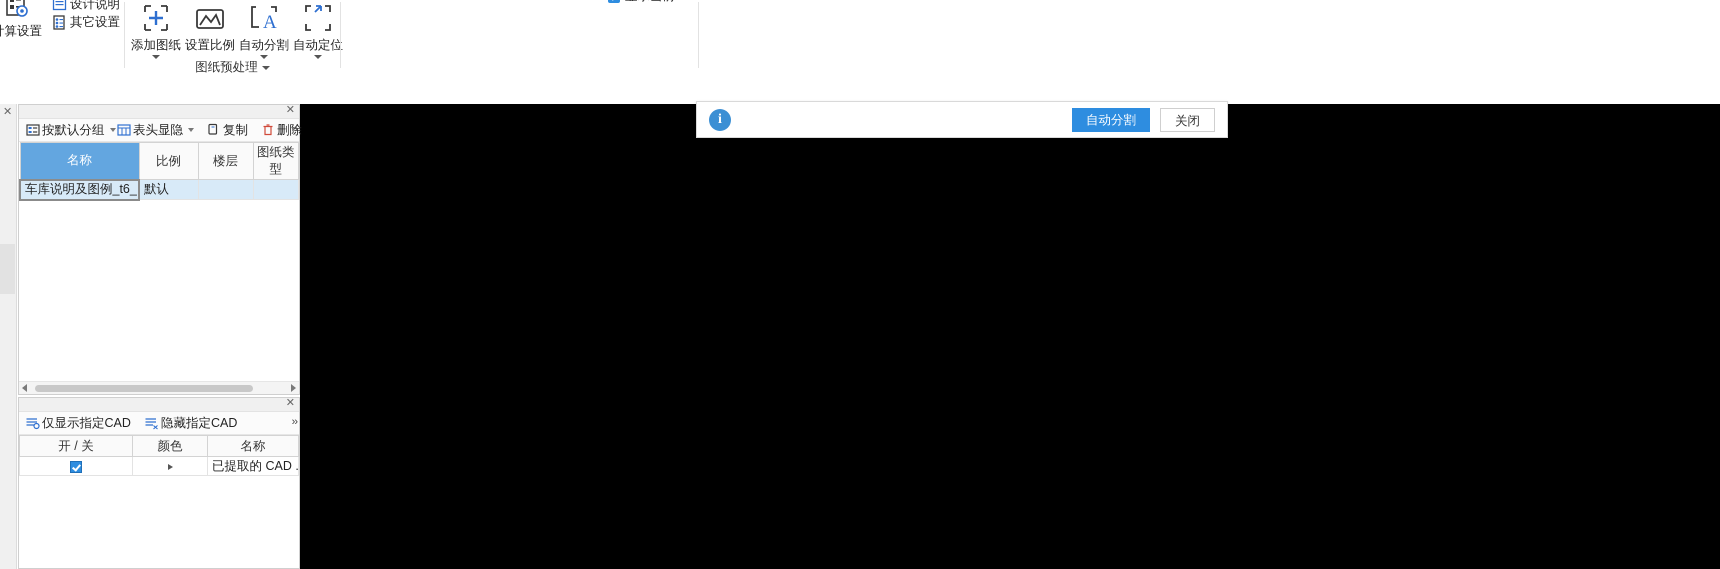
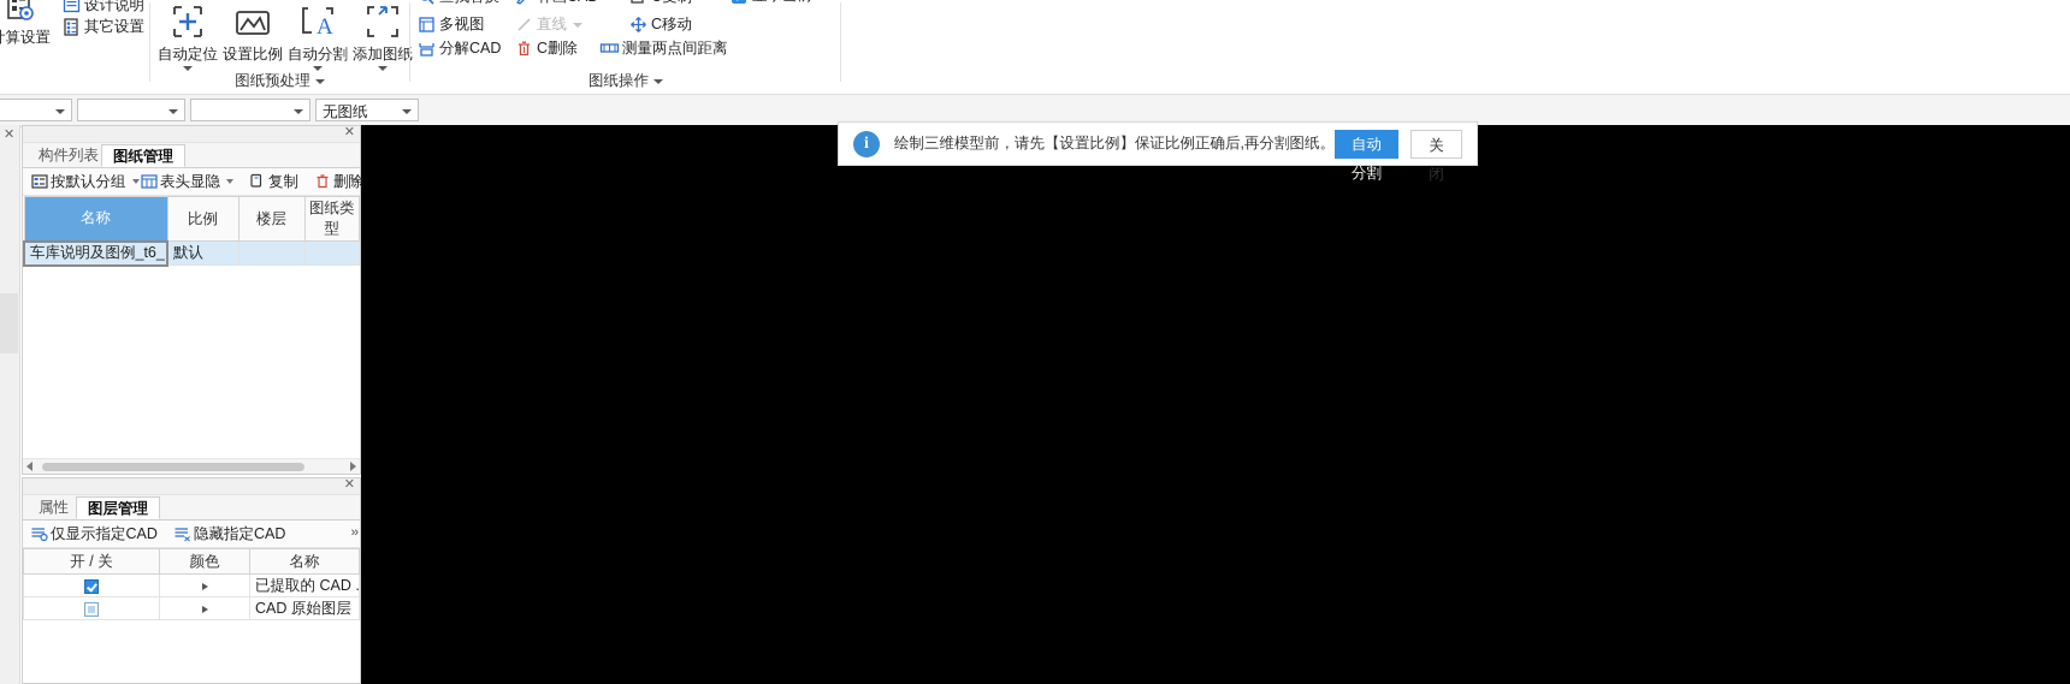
  算设置
  设计说明
  其它设置
- 添加图纸
+ 自动定位
  设置比例
  A
  自动分割
- 自动定位
+ 添加图纸
  图纸预处理
+ 多视图
+ 直线
+ C移动
+ 分解CAD
+ C删除
+ 测量两点间距离
+ 图纸操作
+ 无图纸
  ✕
  ✕
+ 构件列表
+ 图纸管理
  按默认分组
  表头显隐
  复制
  删除
  ››
  名称	比例	楼层	图纸类型
  车库说明及图例_t6_	默认
  ✕
+ 属性
+ 图层管理
  仅显示指定CAD
  隐藏指定CAD
  ››
  开 / 关	颜色	名称
  		已提取的 CAD .
+ 		CAD 原始图层
  i
+ 绘制三维模型前，请先【设置比例】保证比例正确后,再分割图纸。
  自动分割
  关闭
